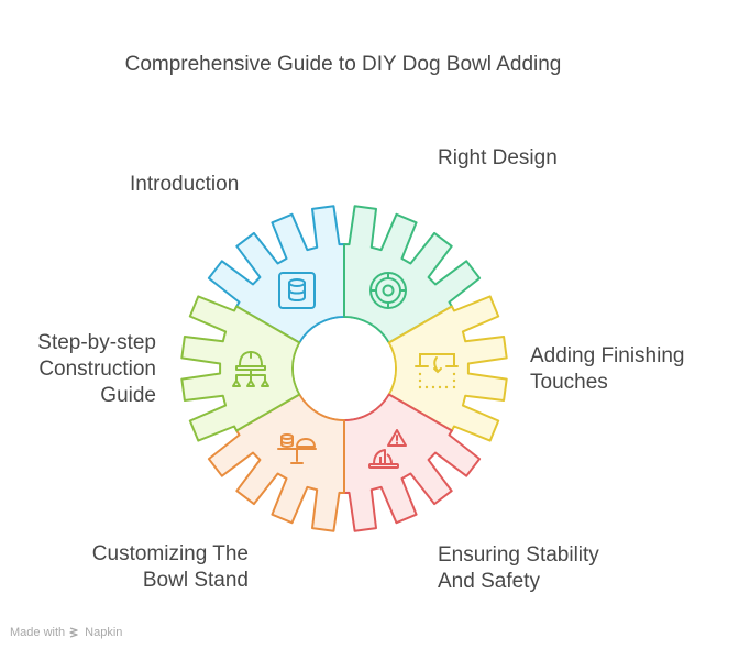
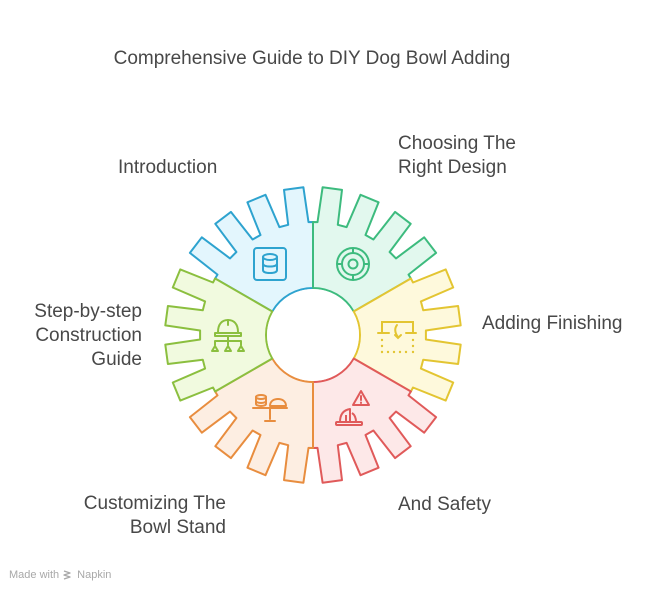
  Comprehensive Guide to DIY Dog Bowl Adding
  Introduction
+ Choosing The
  Right Design
  Adding Finishing
- Touches
- Ensuring Stability
  And Safety
  Customizing The
  Bowl Stand
  Step-by-step
  Construction
  Guide
  Made with
  Napkin
